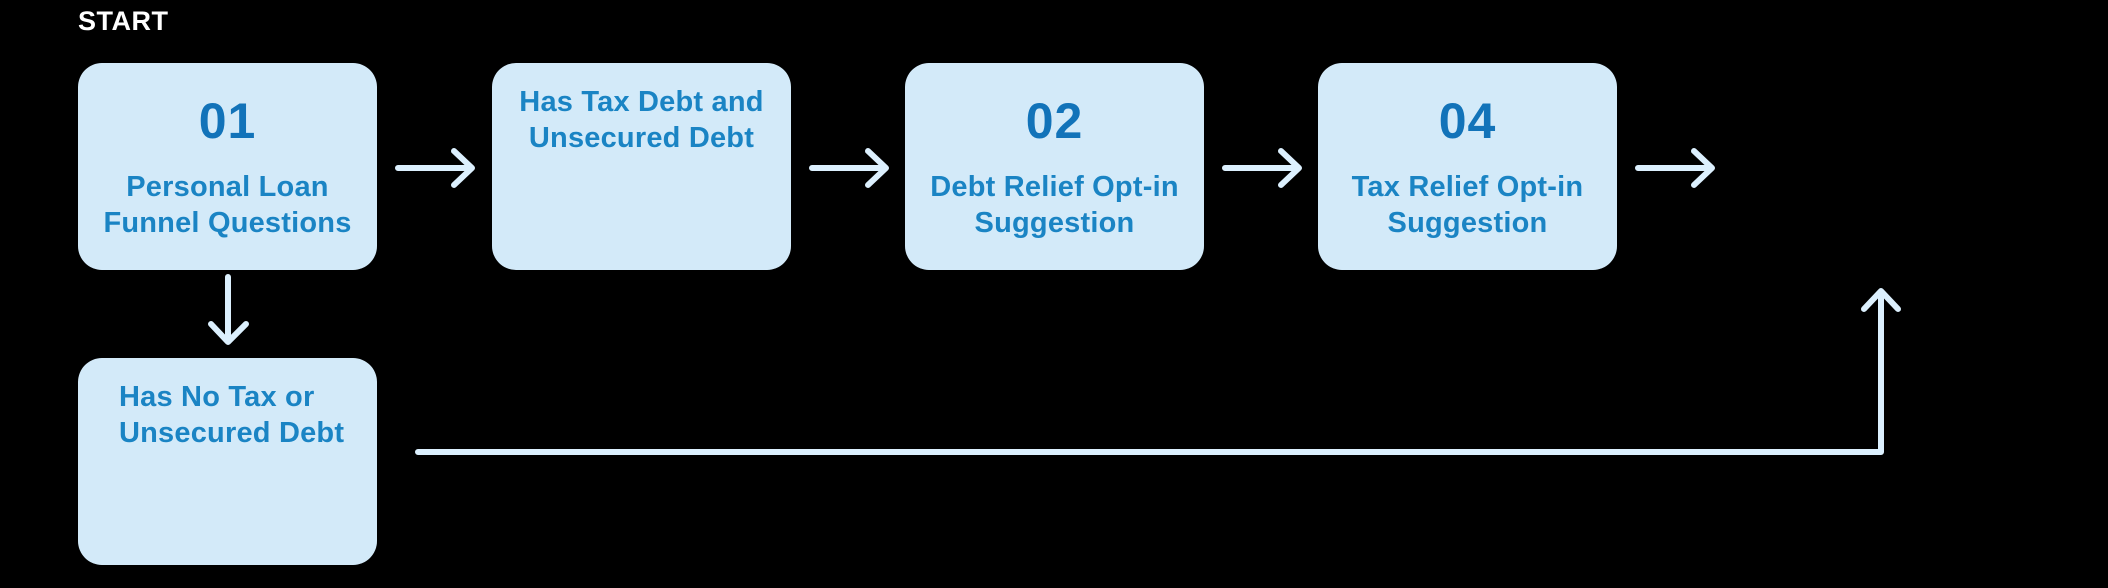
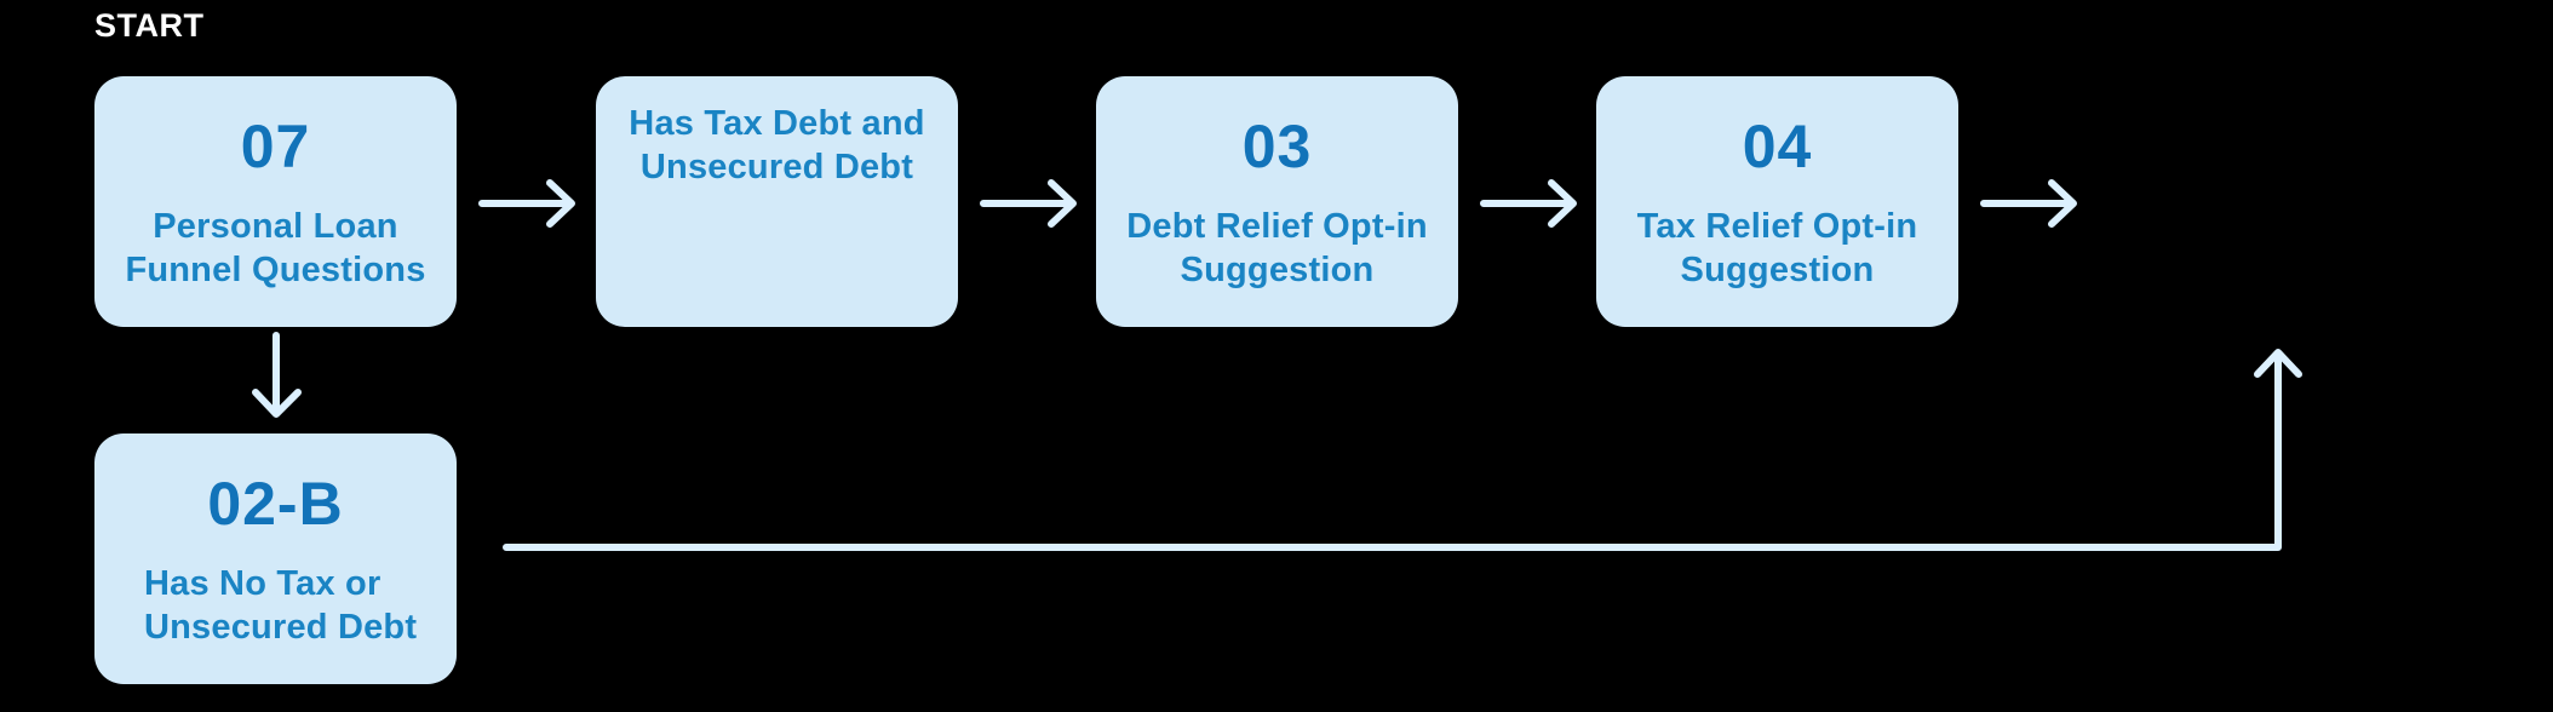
  START
- 01
+ 07
  Personal Loan
  Funnel Questions
  Has Tax Debt and
  Unsecured Debt
- 02
+ 03
  Debt Relief Opt-in
  Suggestion
  04
  Tax Relief Opt-in
  Suggestion
+ 02-B
  Has No Tax or
  Unsecured Debt
